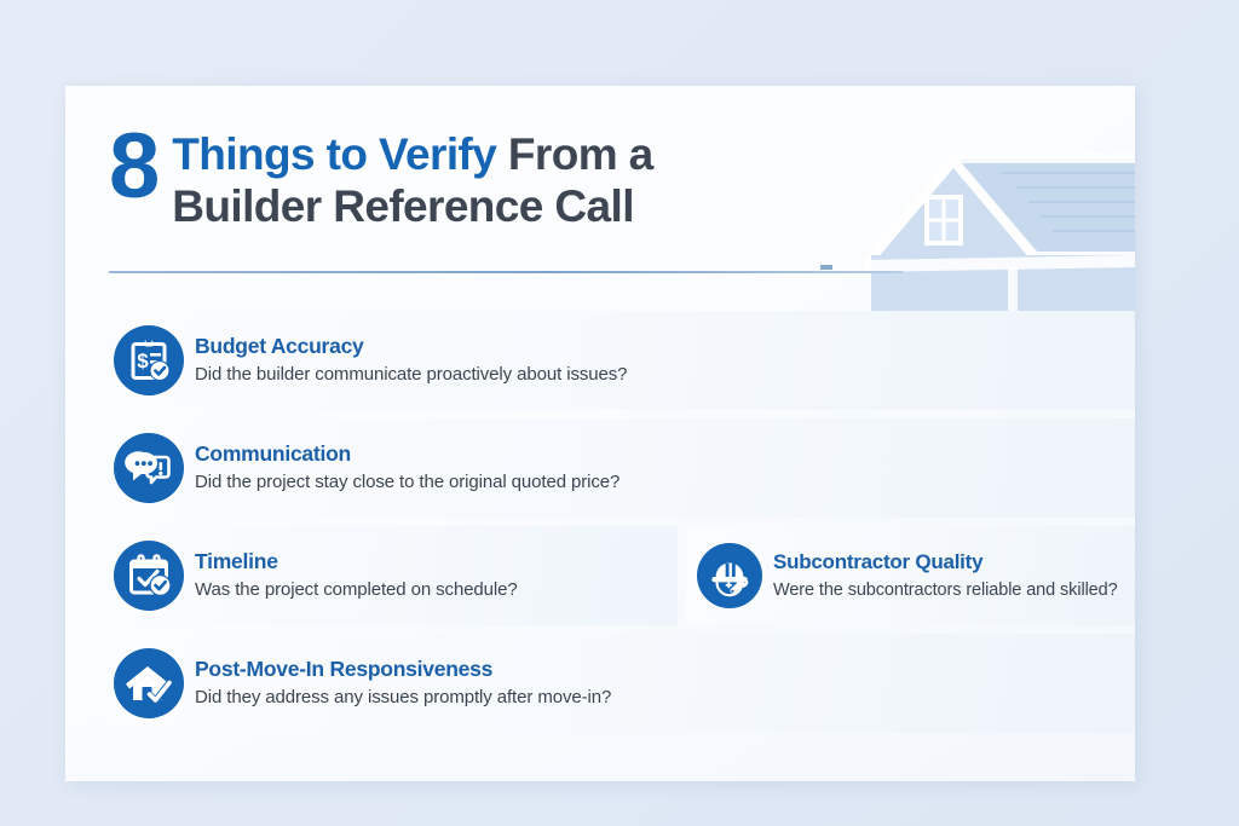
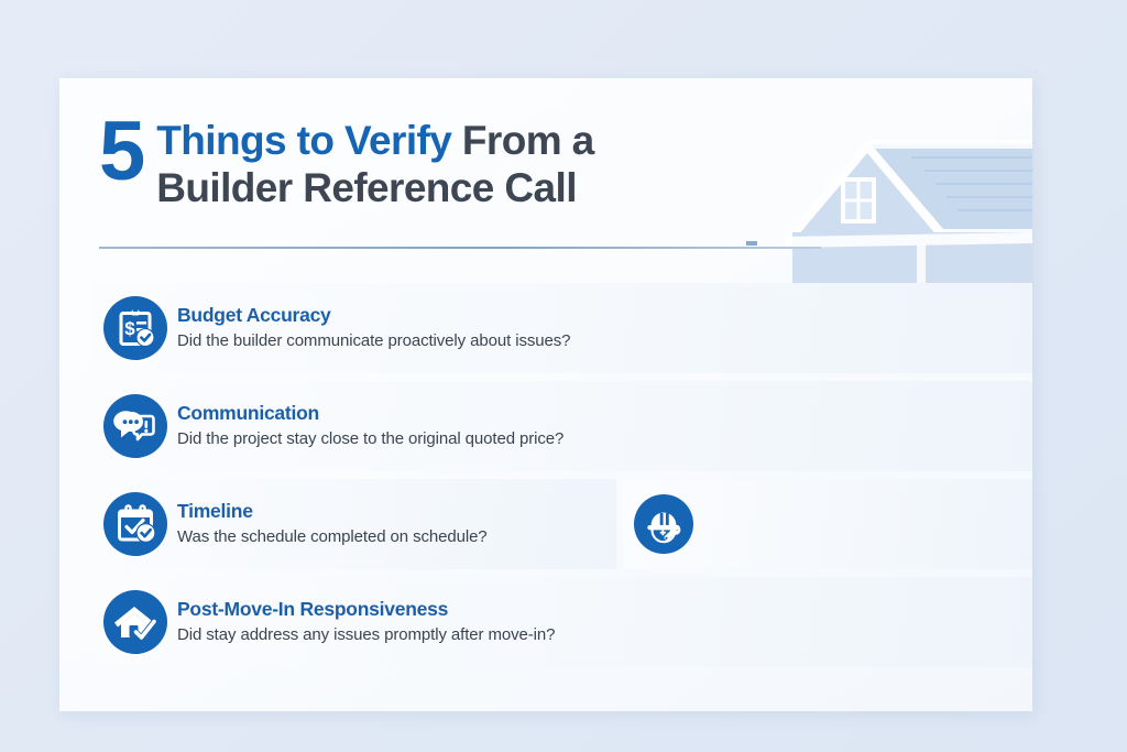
- 8
+ 5
  Things to Verify From a
  Builder Reference Call
  $
  Budget Accuracy
  Did the builder communicate proactively about issues?
  Communication
  Did the project stay close to the original quoted price?
  Timeline
- Was the project completed on schedule?
+ Was the schedule completed on schedule?
- Subcontractor Quality
- Were the subcontractors reliable and skilled?
  Post-Move-In Responsiveness
- Did they address any issues promptly after move-in?
+ Did stay address any issues promptly after move-in?
